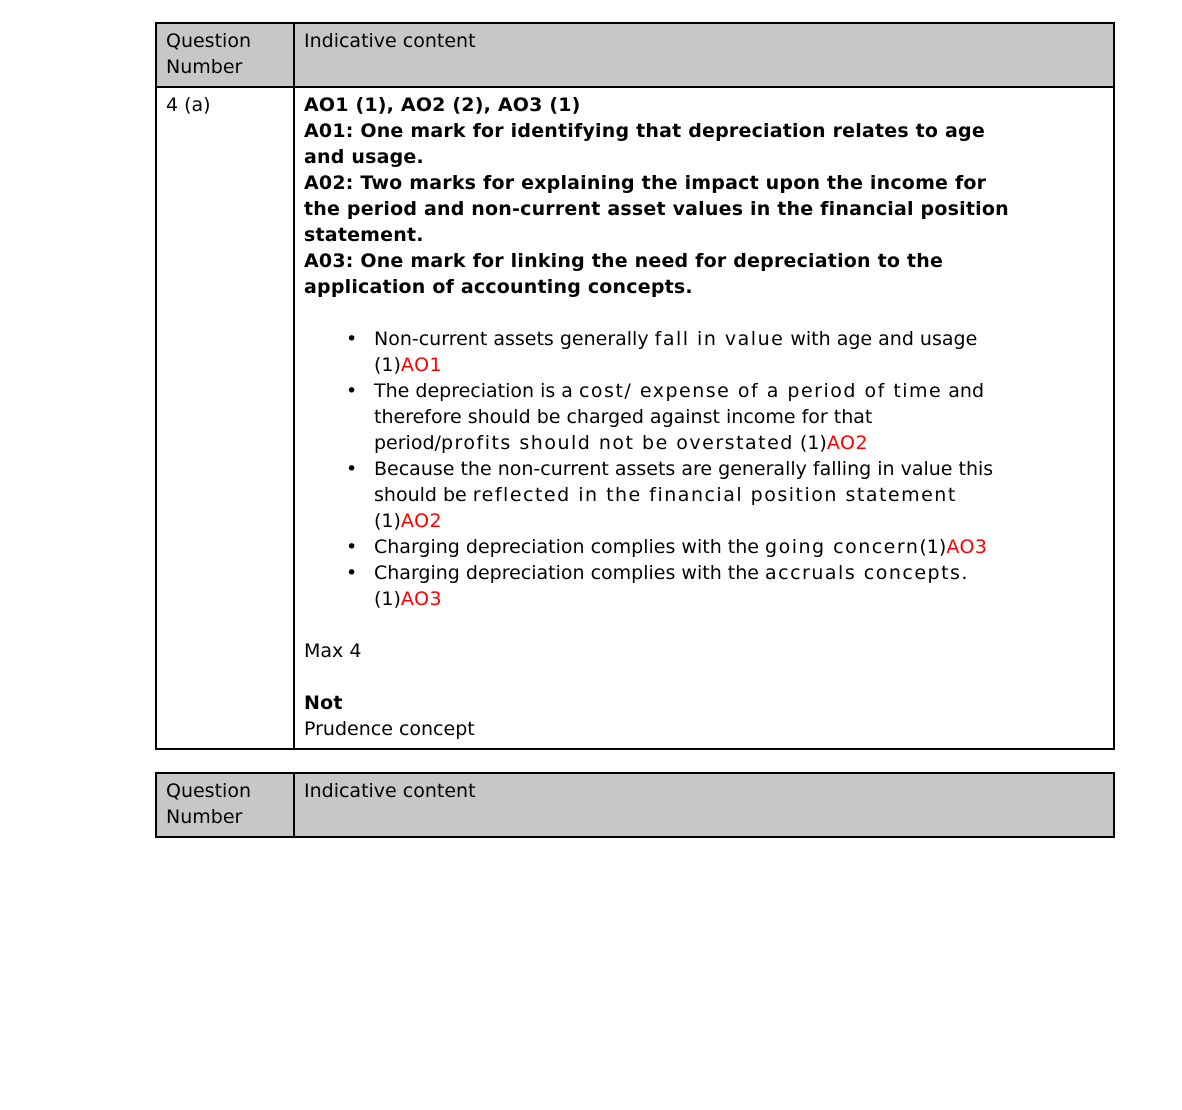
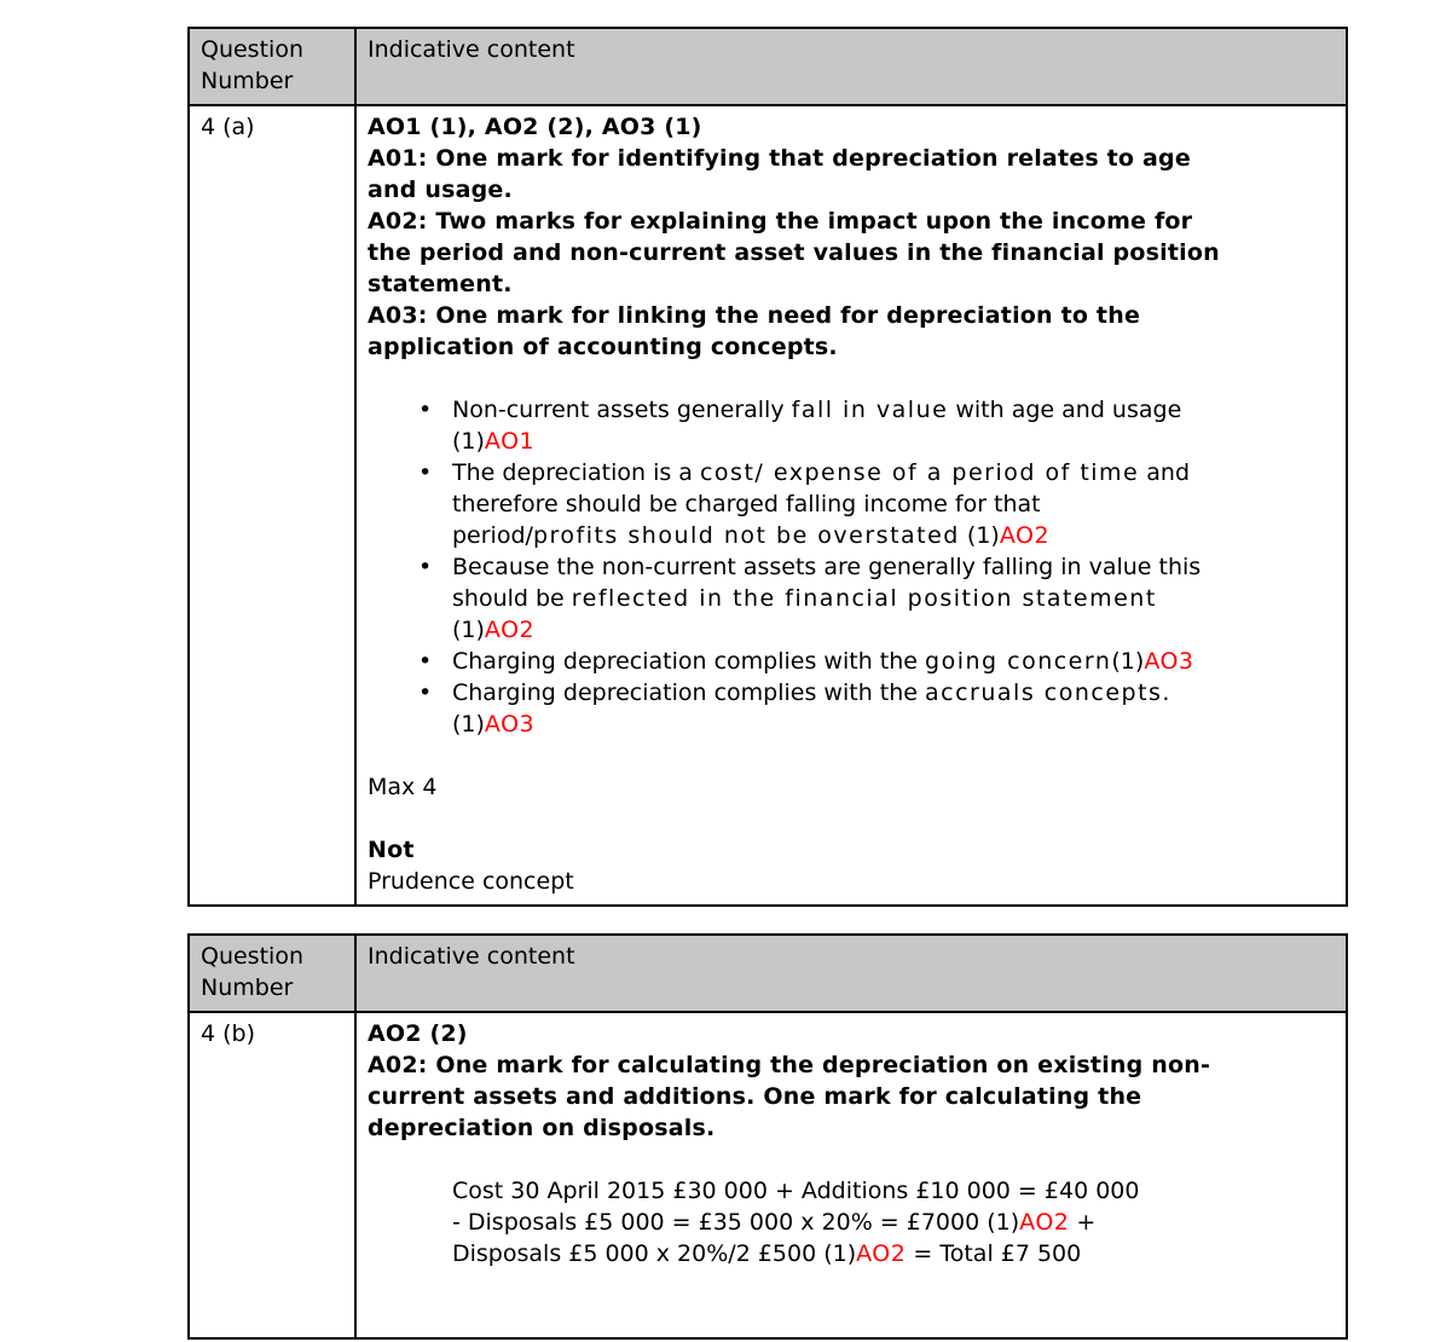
  Question Number	Indicative content
- 4 (a)	AO1 (1), AO2 (2), AO3 (1)A01: One mark for identifying that depreciation relates to ageand usage.A02: Two marks for explaining the impact upon the income forthe period and non-current asset values in the financial positionstatement.A03: One mark for linking the need for depreciation to theapplication of accounting concepts.• Non-current assets generally fall in value with age and usage(1)AO1• The depreciation is a cost/ expense of a period of time andtherefore should be charged against income for thatperiod/profits should not be overstated (1)AO2• Because the non-current assets are generally falling in value thisshould be reflected in the financial position statement(1)AO2• Charging depreciation complies with the going concern(1)AO3• Charging depreciation complies with the accruals concepts.(1)AO3Max 4NotPrudence concept
+ 4 (a)	AO1 (1), AO2 (2), AO3 (1)A01: One mark for identifying that depreciation relates to ageand usage.A02: Two marks for explaining the impact upon the income forthe period and non-current asset values in the financial positionstatement.A03: One mark for linking the need for depreciation to theapplication of accounting concepts.• Non-current assets generally fall in value with age and usage(1)AO1• The depreciation is a cost/ expense of a period of time andtherefore should be charged falling income for thatperiod/profits should not be overstated (1)AO2• Because the non-current assets are generally falling in value thisshould be reflected in the financial position statement(1)AO2• Charging depreciation complies with the going concern(1)AO3• Charging depreciation complies with the accruals concepts.(1)AO3Max 4NotPrudence concept
  Question Number	Indicative content
+ 4 (b)	AO2 (2)A02: One mark for calculating the depreciation on existing non-current assets and additions. One mark for calculating thedepreciation on disposals.Cost 30 April 2015 £30 000 + Additions £10 000 = £40 000- Disposals £5 000 = £35 000 x 20% = £7000 (1)AO2 +Disposals £5 000 x 20%/2 £500 (1)AO2 = Total £7 500
